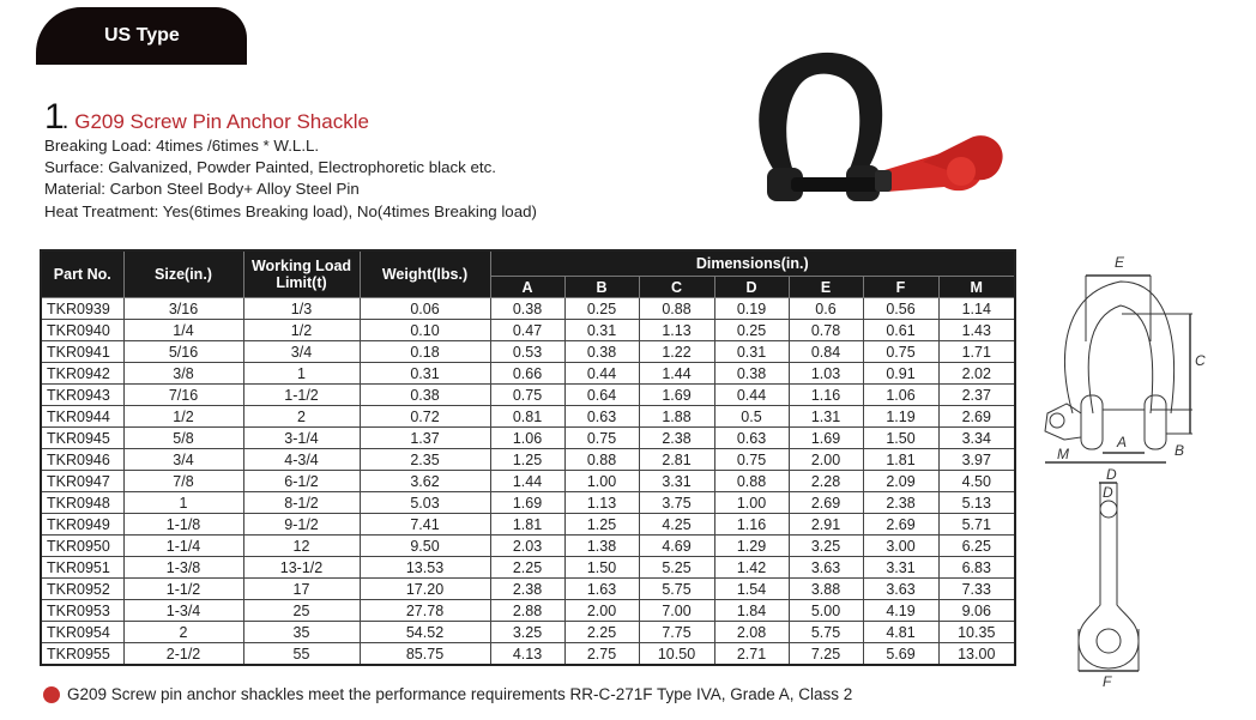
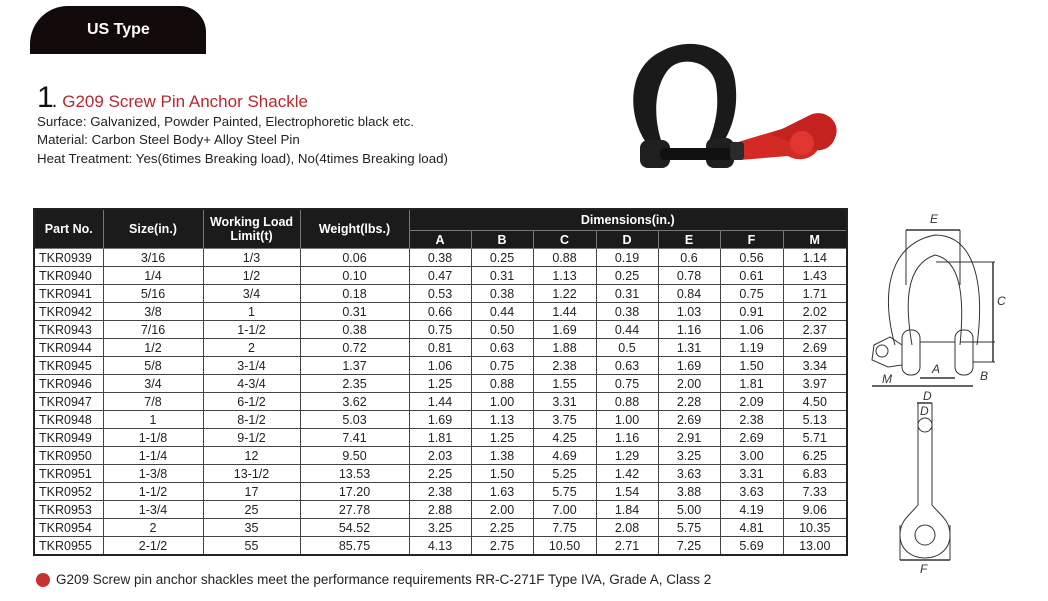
  US Type
  1
  .
  G209 Screw Pin Anchor Shackle
- Breaking Load: 4times /6times * W.L.L.
  Surface: Galvanized, Powder Painted, Electrophoretic black etc.
  Material: Carbon Steel Body+ Alloy Steel Pin
  Heat Treatment: Yes(6times Breaking load), No(4times Breaking load)
  Part No.	Size(in.)	Working Load Limit(t)	Weight(lbs.)	Dimensions(in.)
  A	B	C	D	E	F	M
  TKR0939	3/16	1/3	0.06	0.38	0.25	0.88	0.19	0.6	0.56	1.14
  TKR0940	1/4	1/2	0.10	0.47	0.31	1.13	0.25	0.78	0.61	1.43
  TKR0941	5/16	3/4	0.18	0.53	0.38	1.22	0.31	0.84	0.75	1.71
  TKR0942	3/8	1	0.31	0.66	0.44	1.44	0.38	1.03	0.91	2.02
- TKR0943	7/16	1-1/2	0.38	0.75	0.64	1.69	0.44	1.16	1.06	2.37
+ TKR0943	7/16	1-1/2	0.38	0.75	0.50	1.69	0.44	1.16	1.06	2.37
  TKR0944	1/2	2	0.72	0.81	0.63	1.88	0.5	1.31	1.19	2.69
  TKR0945	5/8	3-1/4	1.37	1.06	0.75	2.38	0.63	1.69	1.50	3.34
- TKR0946	3/4	4-3/4	2.35	1.25	0.88	2.81	0.75	2.00	1.81	3.97
+ TKR0946	3/4	4-3/4	2.35	1.25	0.88	1.55	0.75	2.00	1.81	3.97
  TKR0947	7/8	6-1/2	3.62	1.44	1.00	3.31	0.88	2.28	2.09	4.50
  TKR0948	1	8-1/2	5.03	1.69	1.13	3.75	1.00	2.69	2.38	5.13
  TKR0949	1-1/8	9-1/2	7.41	1.81	1.25	4.25	1.16	2.91	2.69	5.71
  TKR0950	1-1/4	12	9.50	2.03	1.38	4.69	1.29	3.25	3.00	6.25
  TKR0951	1-3/8	13-1/2	13.53	2.25	1.50	5.25	1.42	3.63	3.31	6.83
  TKR0952	1-1/2	17	17.20	2.38	1.63	5.75	1.54	3.88	3.63	7.33
  TKR0953	1-3/4	25	27.78	2.88	2.00	7.00	1.84	5.00	4.19	9.06
  TKR0954	2	35	54.52	3.25	2.25	7.75	2.08	5.75	4.81	10.35
  TKR0955	2-1/2	55	85.75	4.13	2.75	10.50	2.71	7.25	5.69	13.00
  E
  C
  B
  A
  M
  D
  D
  F
  G209 Screw pin anchor shackles meet the performance requirements RR-C-271F Type IVA, Grade A, Class 2
